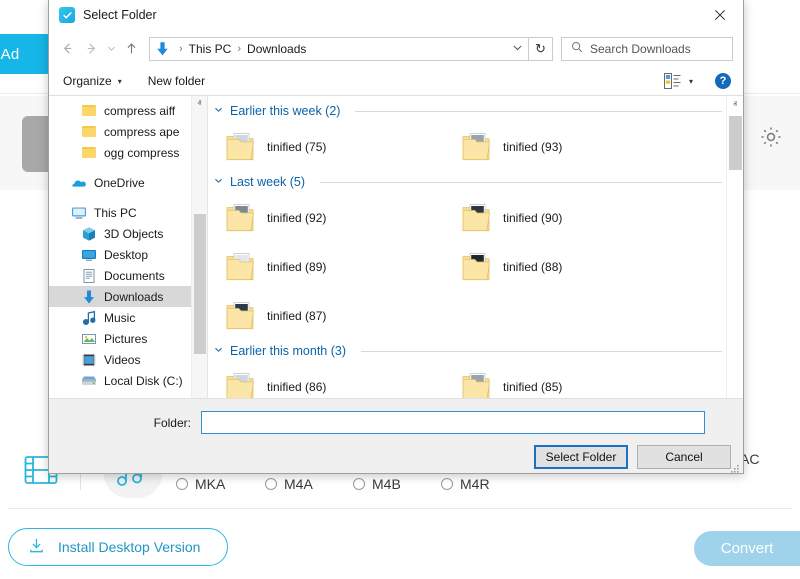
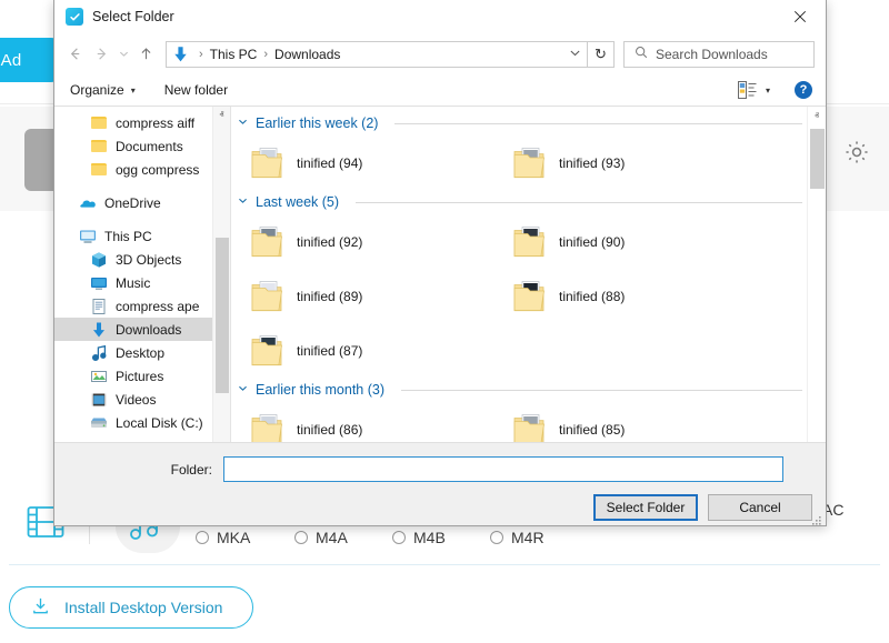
  Ad
  MKA
  M4A
  M4B
  M4R
  AC
  Install Desktop Version
- Convert
  Select Folder
  ›
  This PC
  ›
  Downloads
  ↻
  Search Downloads
  Organize
  ▾
  New folder
  ▾
  ?
  compress aiff
- compress ape
+ Documents
  ogg compress
  OneDrive
  This PC
  3D Objects
- Desktop
+ Music
- Documents
+ compress ape
  Downloads
- Music
+ Desktop
  Pictures
  Videos
  Local Disk (C:)
  ⱏ
  Earlier this week (2)
- tinified (75)
+ tinified (94)
  tinified (93)
  Last week (5)
  tinified (92)
  tinified (90)
  tinified (89)
  tinified (88)
  tinified (87)
  Earlier this month (3)
  tinified (86)
  tinified (85)
  ⱏ
  Folder:
  Select Folder
  Cancel
